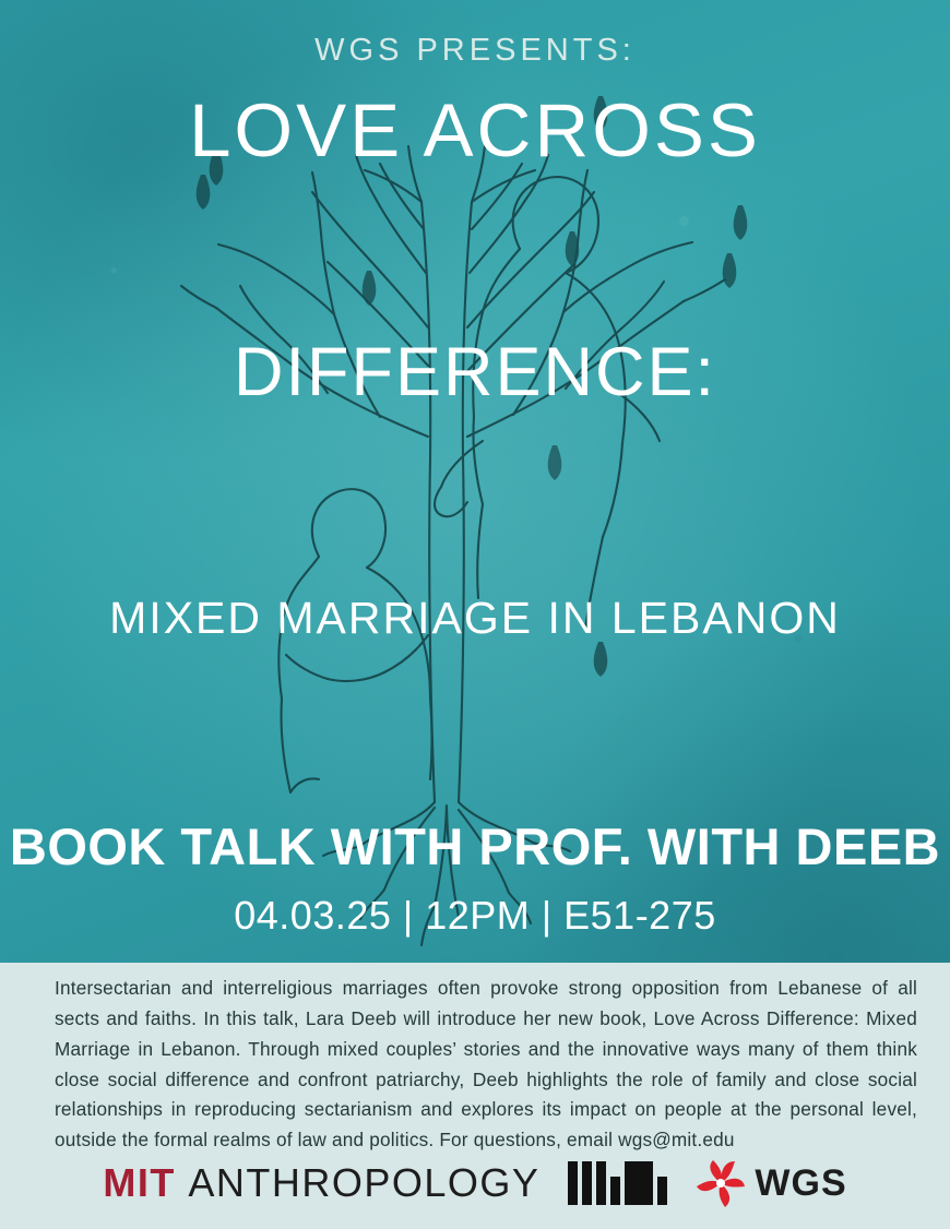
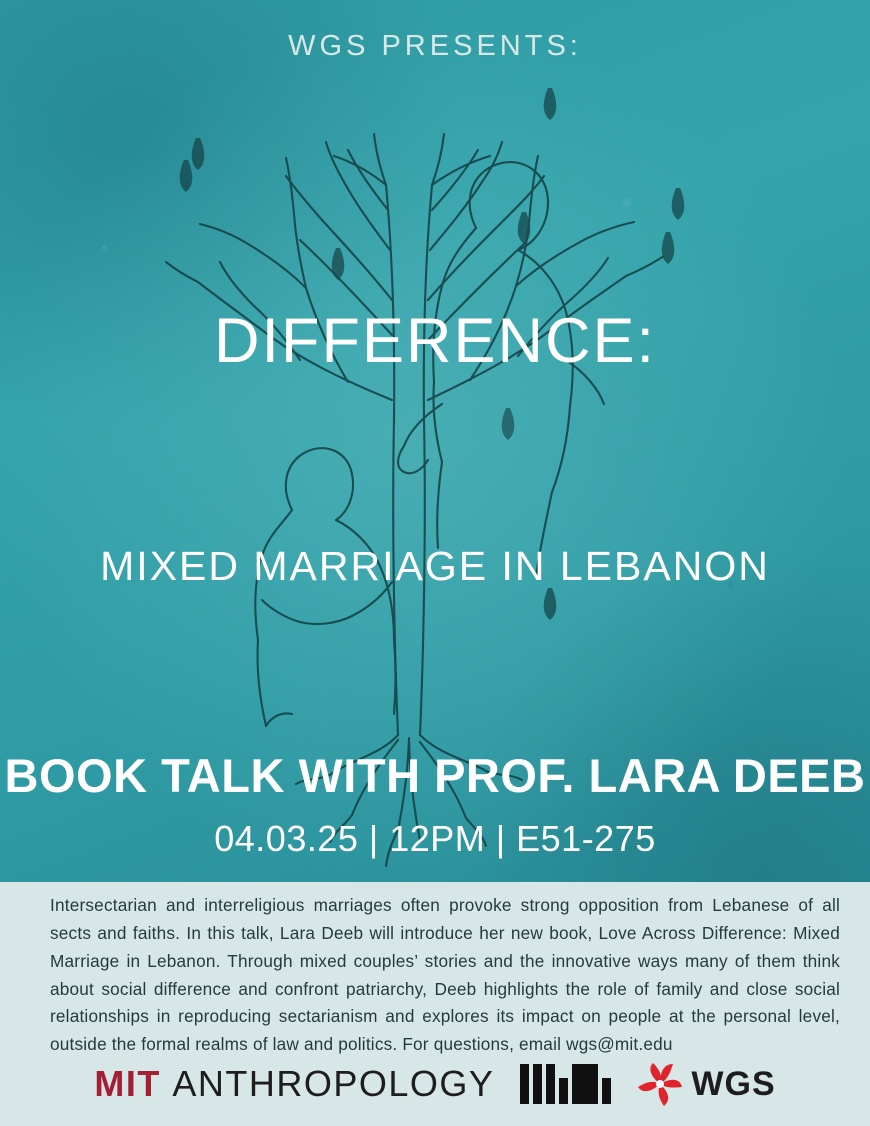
  WGS PRESENTS:
- LOVE ACROSS
  DIFFERENCE:
  MIXED MARRIAGE IN LEBANON
- BOOK TALK WITH PROF. WITH DEEB
+ BOOK TALK WITH PROF. LARA DEEB
  04.03.25 | 12PM | E51-275
- Intersectarian and interreligious marriages often provoke strong opposition from Lebanese of all sects and faiths. In this talk, Lara Deeb will introduce her new book, Love Across Difference: Mixed Marriage in Lebanon. Through mixed couples’ stories and the innovative ways many of them think close social difference and confront patriarchy, Deeb highlights the role of family and close social relationships in reproducing sectarianism and explores its impact on people at the personal level, outside the formal realms of law and politics. For questions, email wgs@mit.edu
+ Intersectarian and interreligious marriages often provoke strong opposition from Lebanese of all sects and faiths. In this talk, Lara Deeb will introduce her new book, Love Across Difference: Mixed Marriage in Lebanon. Through mixed couples’ stories and the innovative ways many of them think about social difference and confront patriarchy, Deeb highlights the role of family and close social relationships in reproducing sectarianism and explores its impact on people at the personal level, outside the formal realms of law and politics. For questions, email wgs@mit.edu
  MIT ANTHROPOLOGY
  WGS
